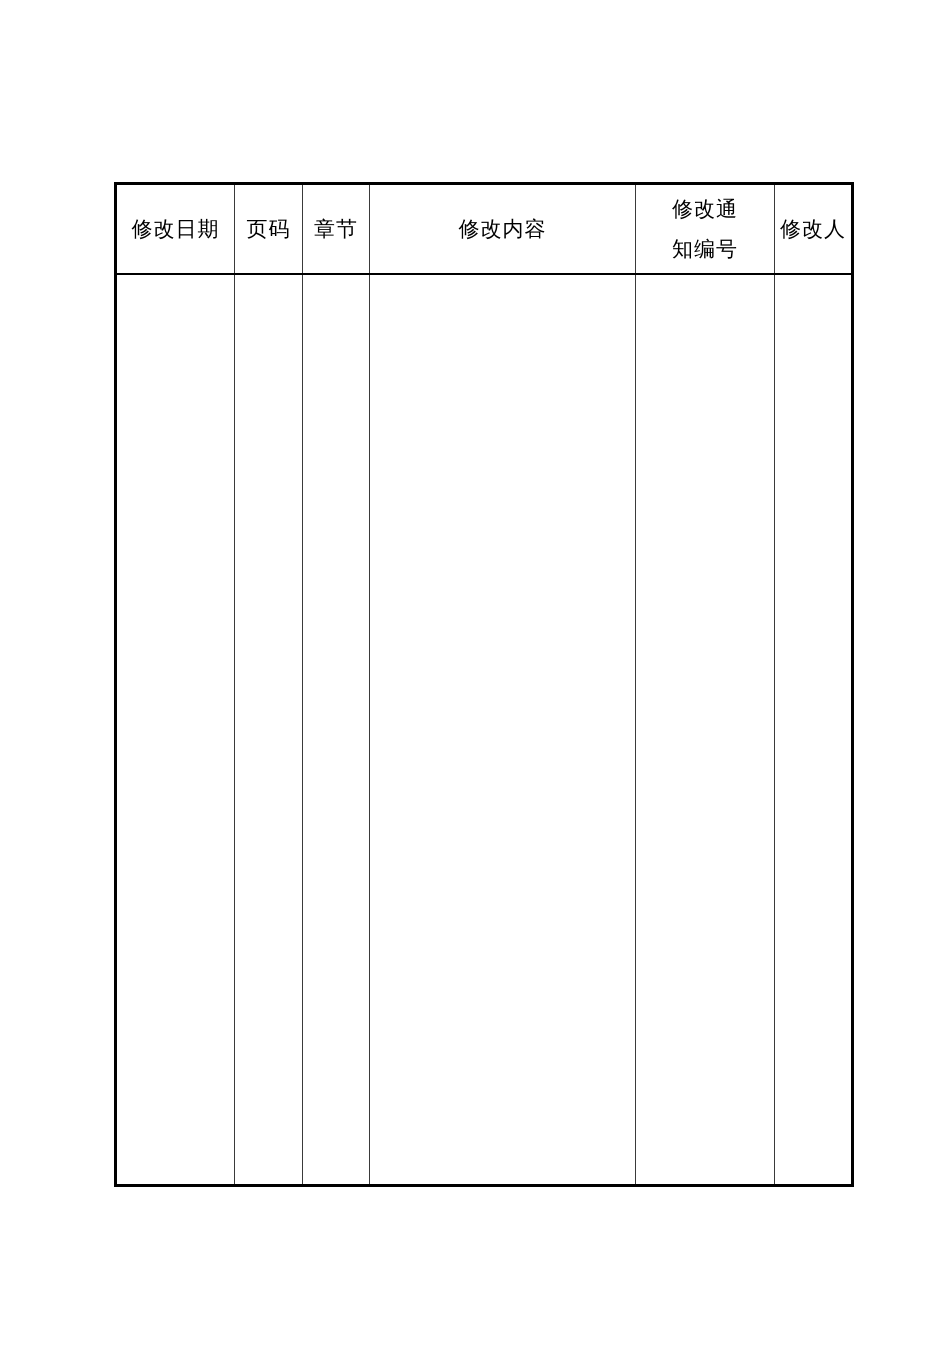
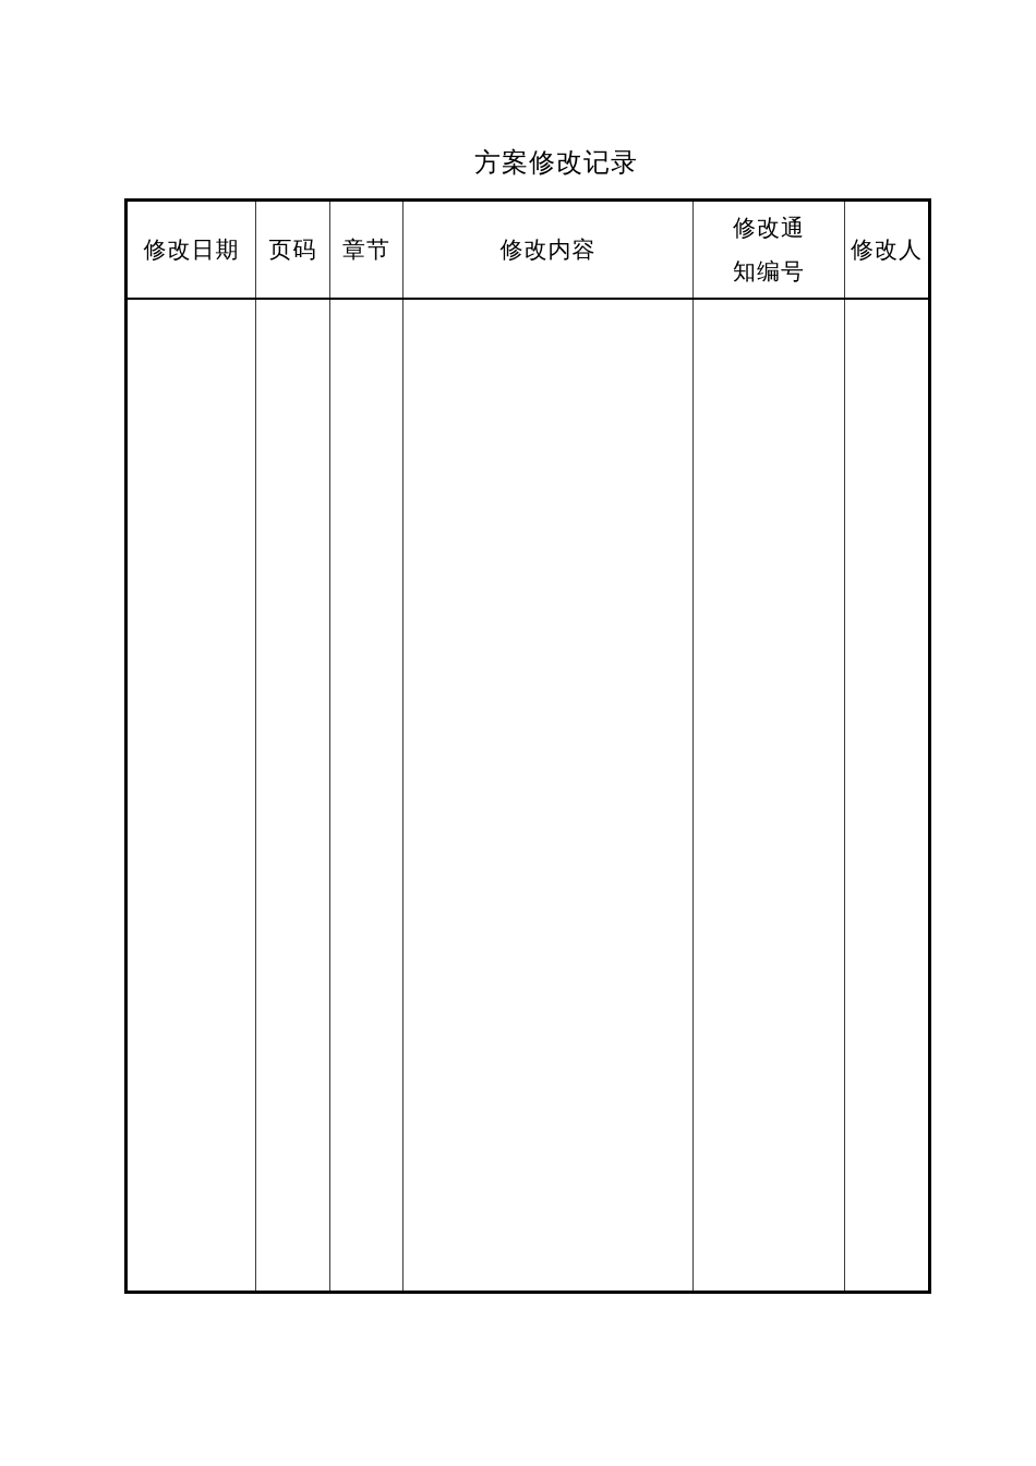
+ 方案修改记录
  修改日期	页码	章节	修改内容	修改通 知编号	修改人
